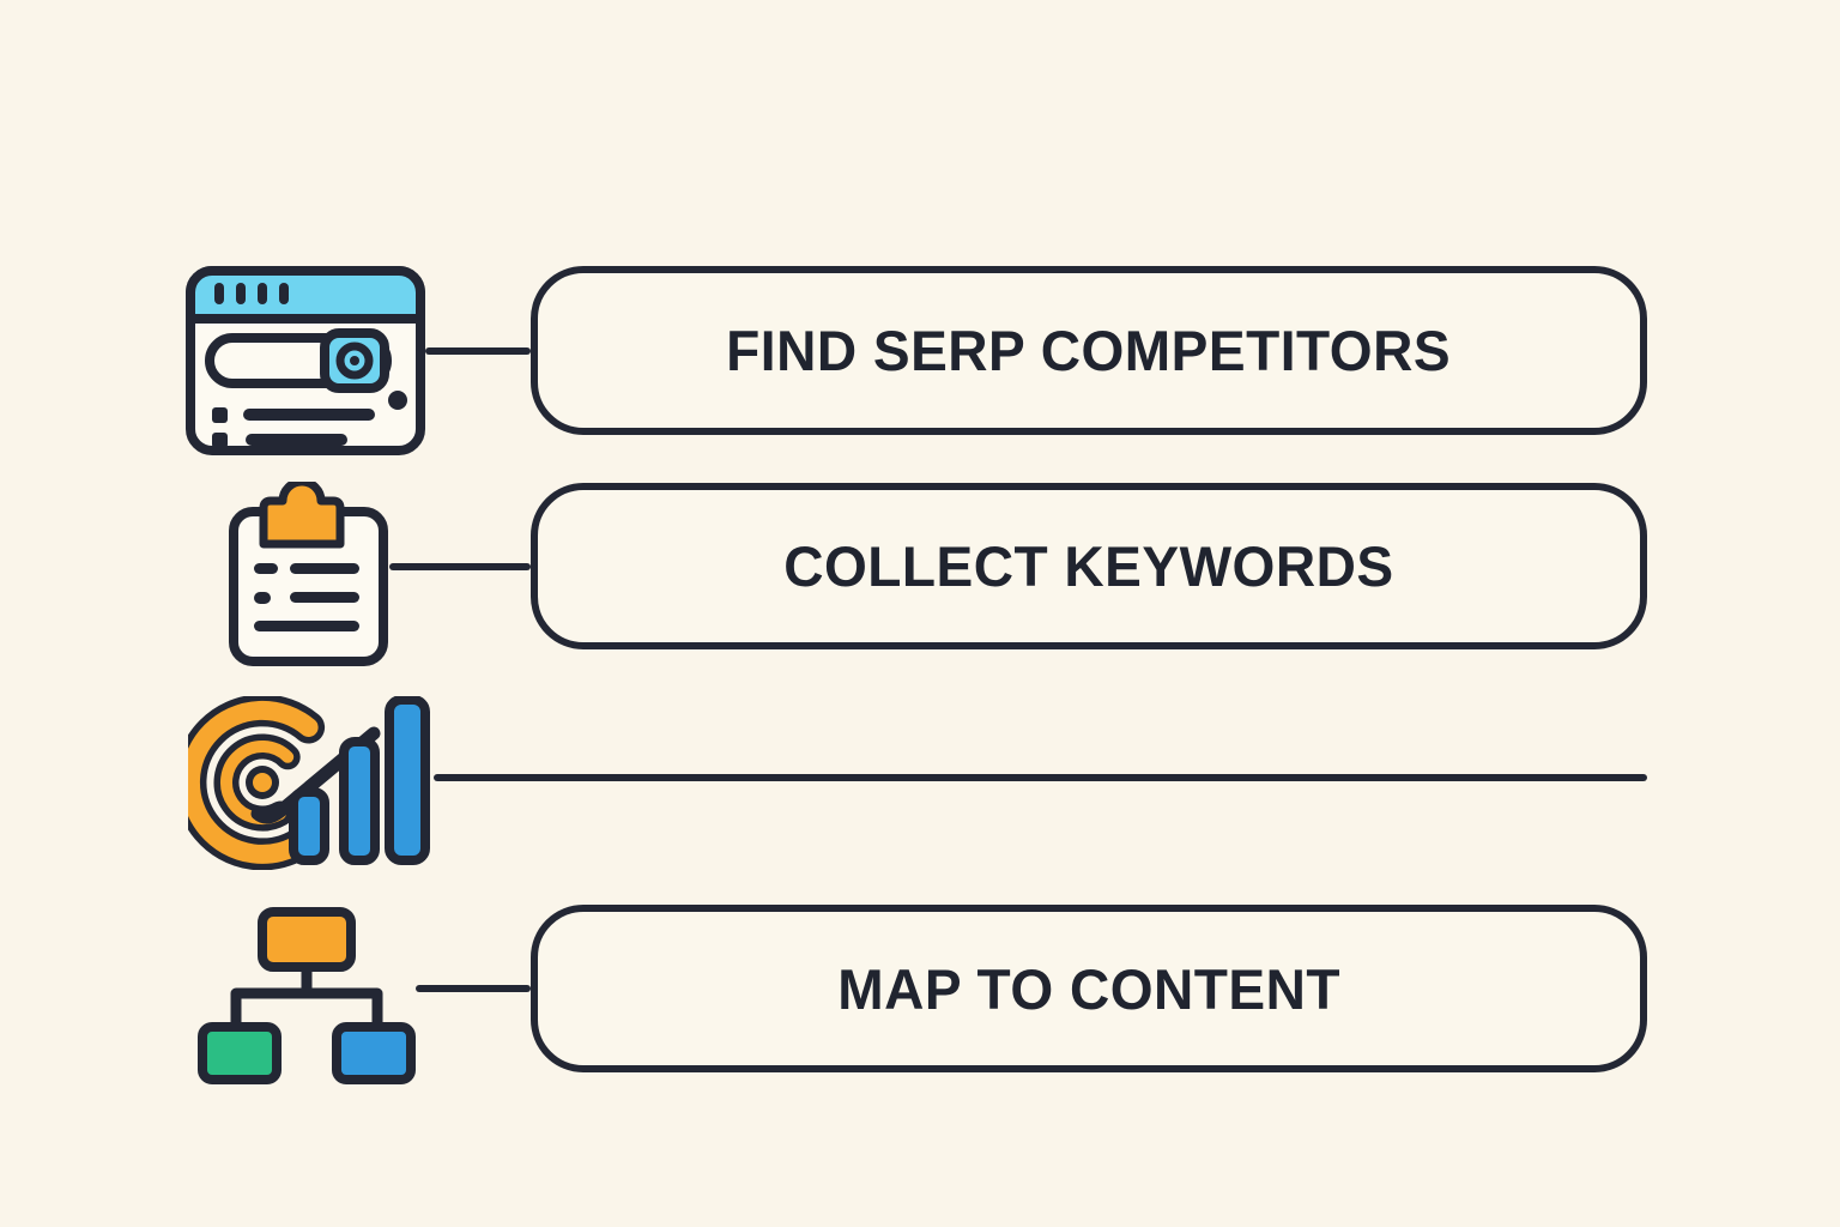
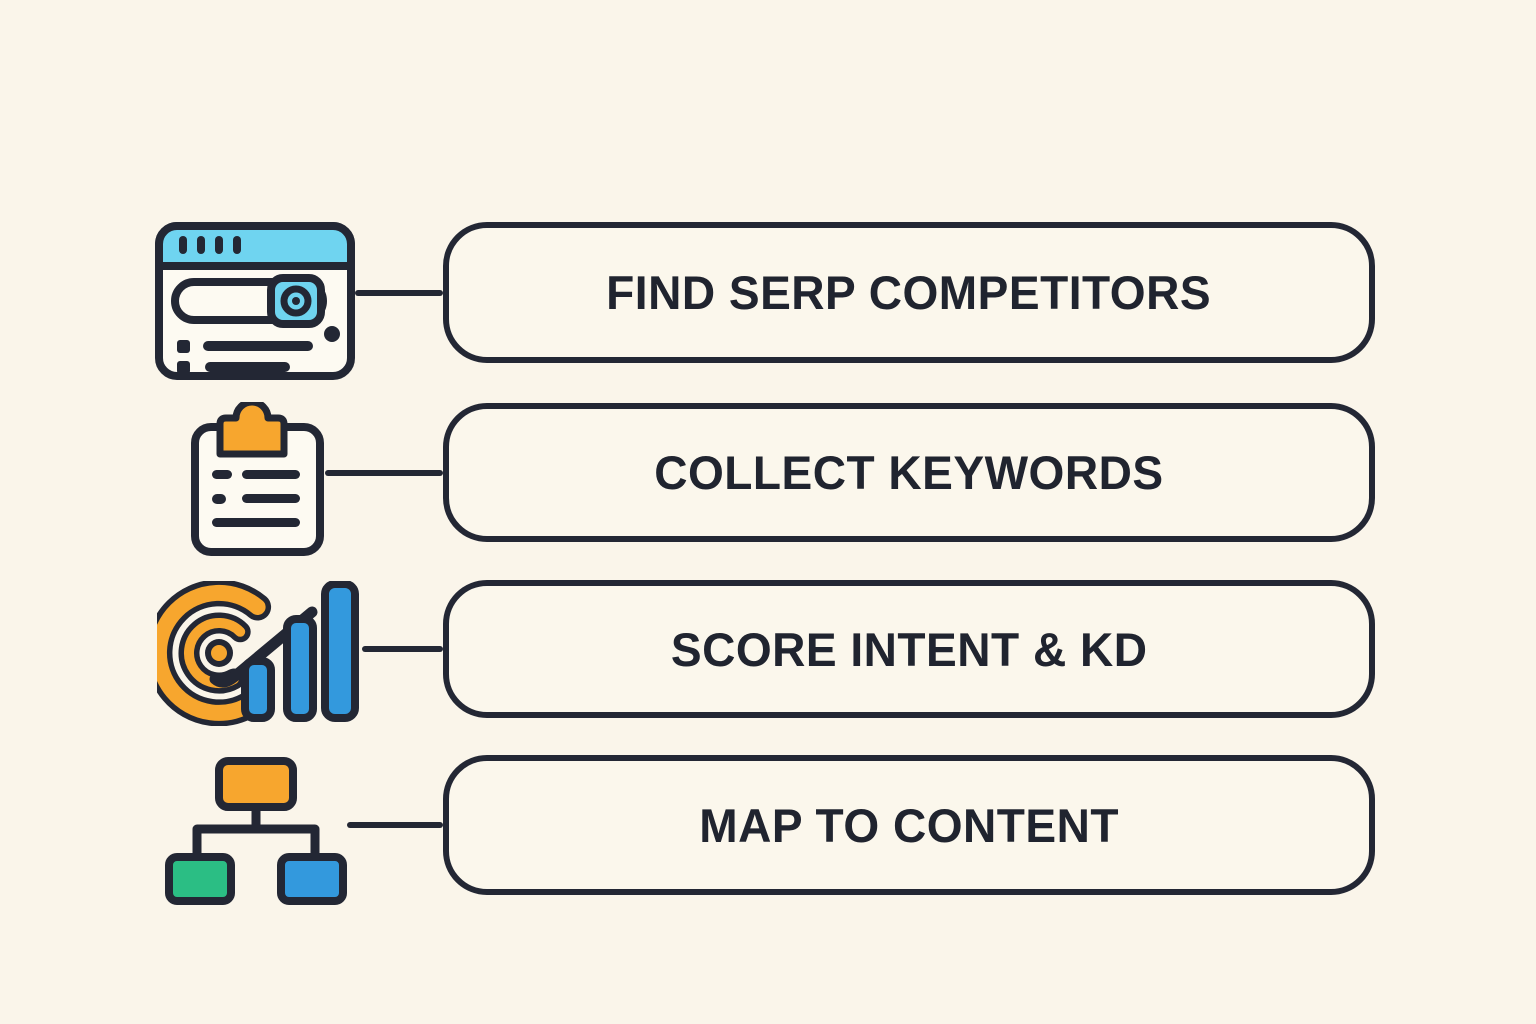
  FIND SERP COMPETITORS
  COLLECT KEYWORDS
+ SCORE INTENT & KD
  MAP TO CONTENT
